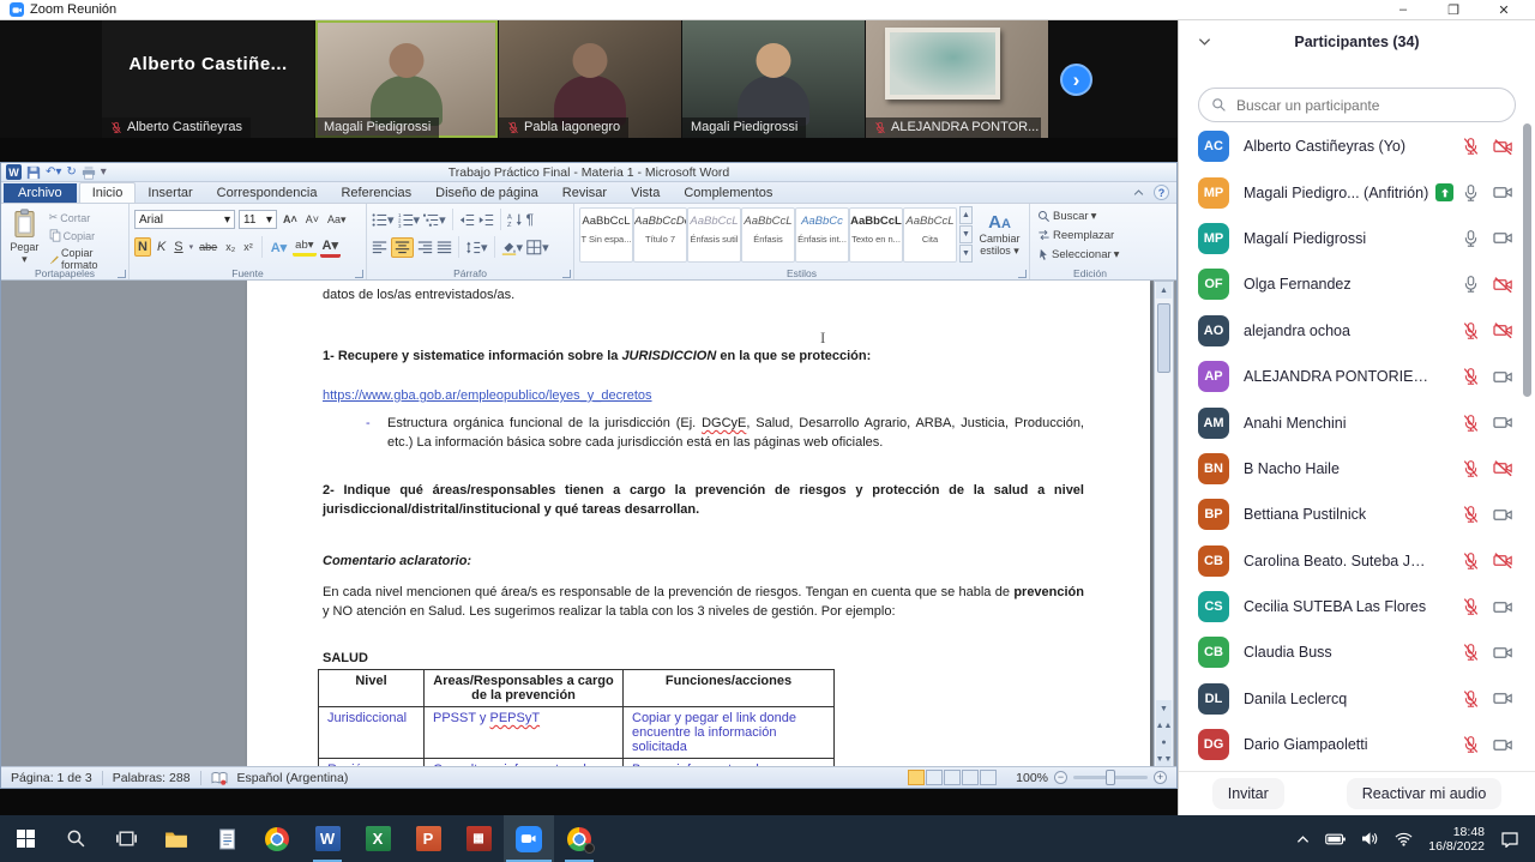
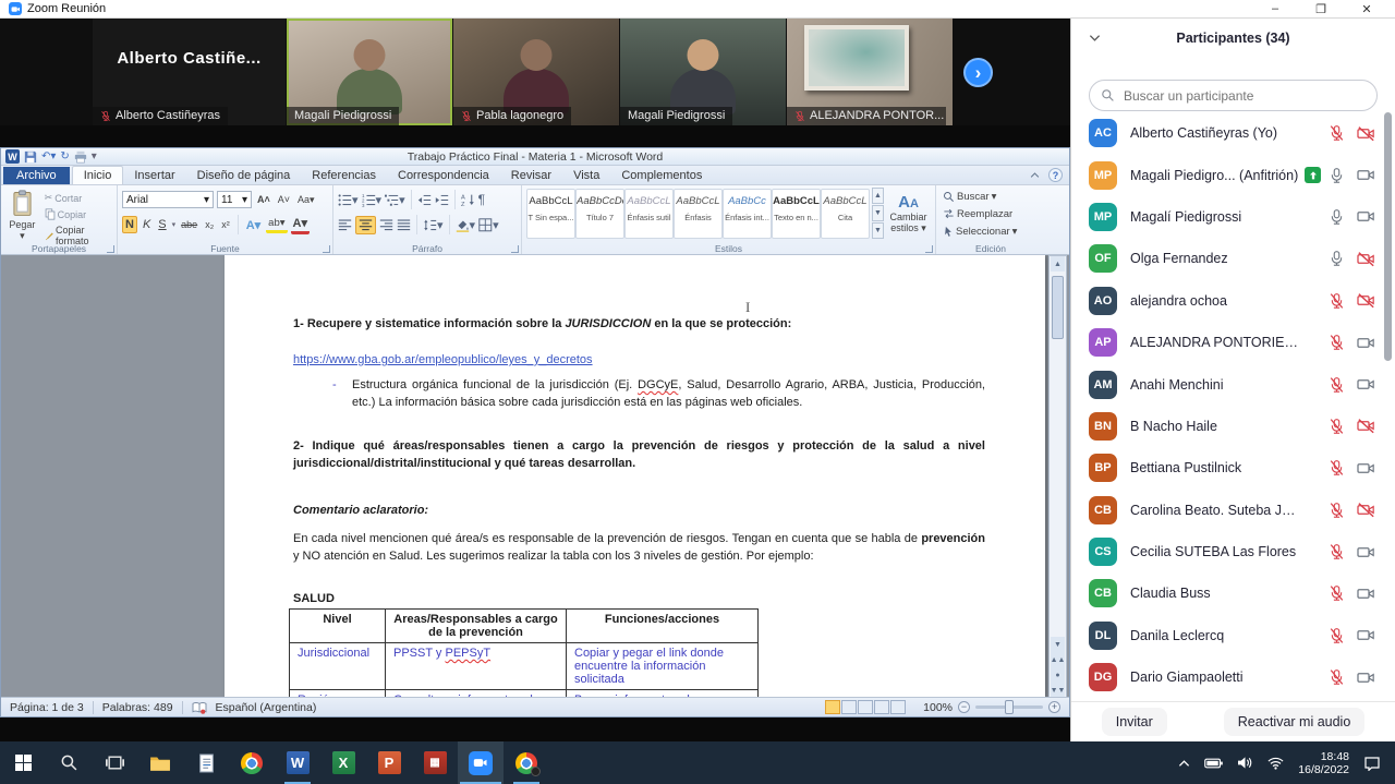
  Zoom Reunión
  –
  ❐
  ✕
  Alberto Castiñe...
  Alberto Castiñeyras
  Magali Piedigrossi
  Pabla lagonegro
  Magali Piedigrossi
  ALEJANDRA PONTOR...
  ›
  W
  ↶▾
  ↻
  ▾
  Trabajo Práctico Final - Materia 1 - Microsoft Word
  Archivo
  Inicio
  Insertar
- Correspondencia
+ Diseño de página
  Referencias
- Diseño de página
+ Correspondencia
  Revisar
  Vista
  Complementos
  ?
  Pegar ▾
  ✂
  Cortar
  Copiar
  Copiar formato
  Portapapeles
  Arial
  ▾
  11
  ▾
  A˄
  A˅
  Aa▾
  N
  K
  S
  abe
  x₂
  x²
  A▾
  ab▾
  A▾
  Fuente
  ▾
  ▾
  ▾
  ¶
  ▾
  ▾
  ▾
  Párrafo
  AaBbCcL
  T Sin espa...
  AaBbCcD
  Título 7
  AaBbCcL
  Énfasis sutil
  AaBbCcL
  Énfasis
  AaBbCc
  Énfasis int...
  AaBbCcL
  Texto en n...
  AaBbCcL
  Cita
  AA
  Cambiar estilos ▾
  Estilos
  Buscar
  ▾
  Reemplazar
  Seleccionar
  ▾
  Edición
- datos de los/as entrevistados/as.
  1- Recupere y sistematice información sobre la JURISDICCION en la que se protección:
  https://www.gba.gob.ar/empleopublico/leyes_y_decretos
  -
  Estructura orgánica funcional de la jurisdicción (Ej. DGCyE, Salud, Desarrollo Agrario, ARBA, Justicia, Producción, etc.) La información básica sobre cada jurisdicción está en las páginas web oficiales.
  2- Indique qué áreas/responsables tienen a cargo la prevención de riesgos y protección de la salud a nivel jurisdiccional/distrital/institucional y qué tareas desarrollan.
  Comentario aclaratorio:
  En cada nivel mencionen qué área/s es responsable de la prevención de riesgos. Tengan en cuenta que se habla de prevención y NO atención en Salud. Les sugerimos realizar la tabla con los 3 niveles de gestión. Por ejemplo:
  SALUD
  Nivel	Areas/Responsables a cargo de la prevención	Funciones/acciones
  Jurisdiccional	PPSST y PEPSyT	Copiar y pegar el link donde encuentre la información solicitada
  I
  Página: 1 de 3
- Palabras: 288
+ Palabras: 489
  Español (Argentina)
  100%
  −
  +
  Participantes (34)
  Buscar un participante
  AC
  Alberto Castiñeyras (Yo)
  MP
  Magali Piedigro... (Anfitrión)
  MP
  Magalí Piedigrossi
  OF
  Olga Fernandez
  AO
  alejandra ochoa
  AP
  ALEJANDRA PONTORIERO
  AM
  Anahi Menchini
  BN
  B Nacho Haile
  BP
  Bettiana Pustilnick
  CB
  Carolina Beato. Suteba Juní
  CS
  Cecilia SUTEBA Las Flores
  CB
  Claudia Buss
  DL
  Danila Leclercq
  DG
  Dario Giampaoletti
  Invitar
  Reactivar mi audio
  W
  X
  P
  ▦
  18:48
  16/8/2022
